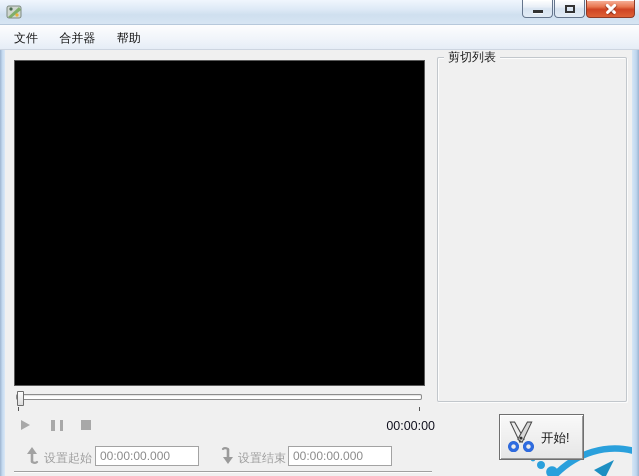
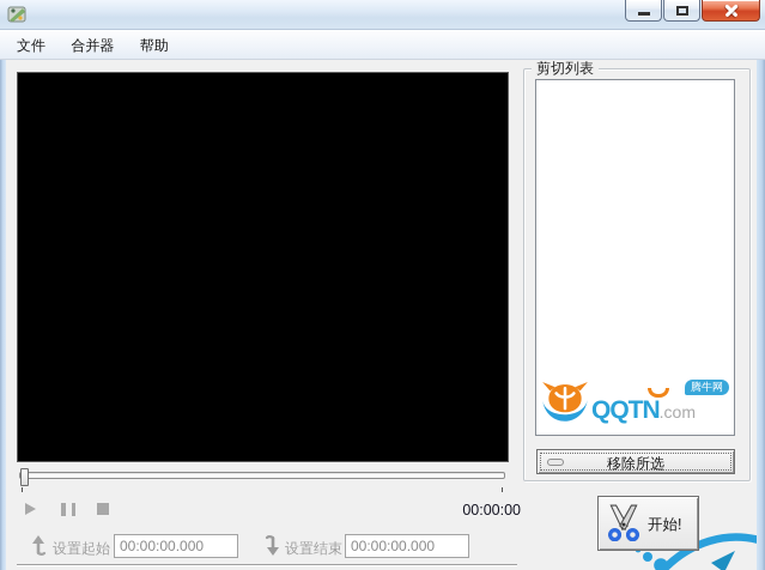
  文件 合并器 帮助
  00:00:00
  设置起始
  00:00:00.000
  设置结束
  00:00:00.000
  剪切列表
+ QQTN.com
+ 腾牛网
+ 移除所选
  开始!
